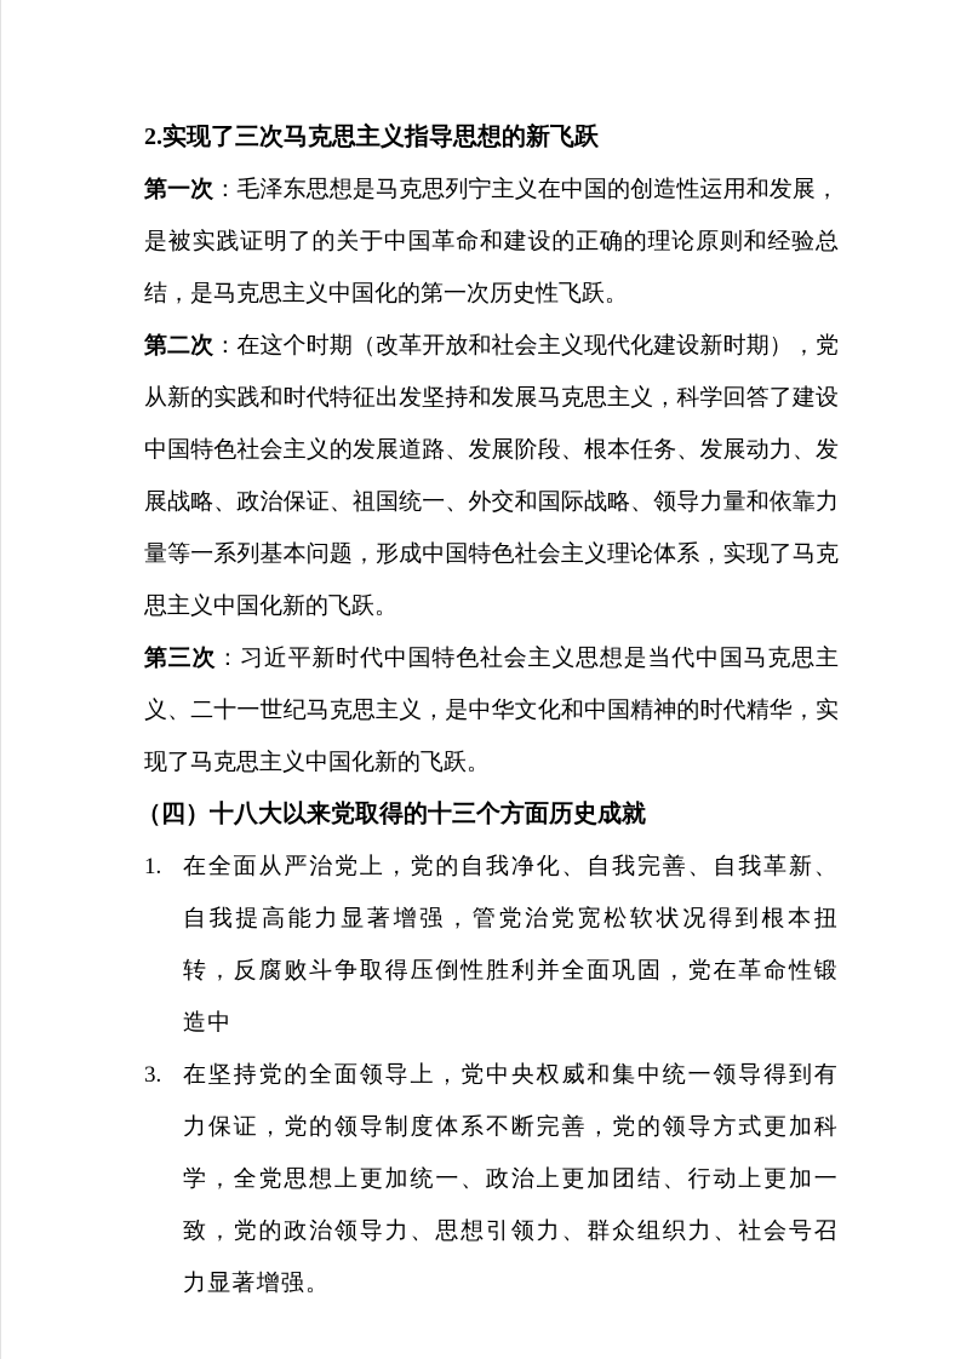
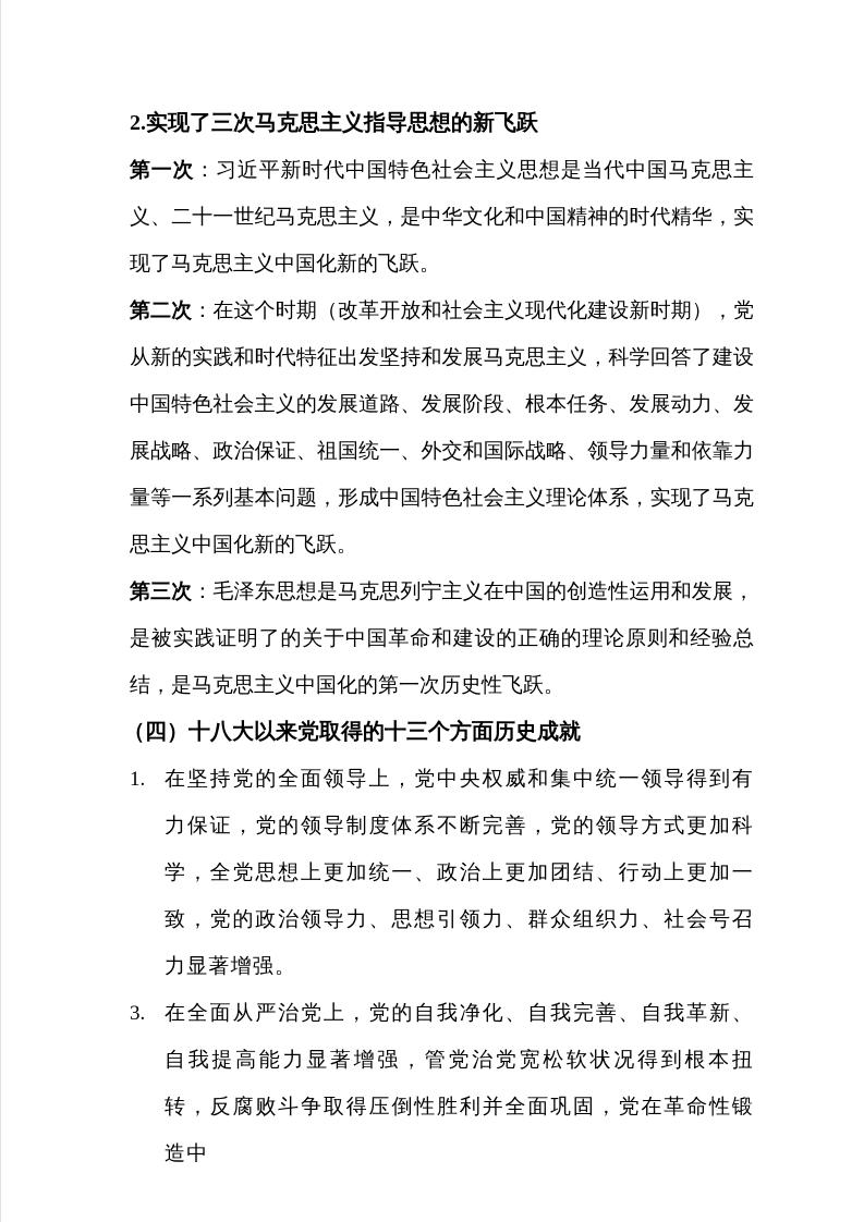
  2.实现了三次马克思主义指导思想的新飞跃
- 第一次：毛泽东思想是马克思列宁主义在中国的创造性运用和发展，是被实践证明了的关于中国革命和建设的正确的理论原则和经验总结，是马克思主义中国化的第一次历史性飞跃。
+ 第一次：习近平新时代中国特色社会主义思想是当代中国马克思主义、二十一世纪马克思主义，是中华文化和中国精神的时代精华，实现了马克思主义中国化新的飞跃。
  第二次：在这个时期（改革开放和社会主义现代化建设新时期），党从新的实践和时代特征出发坚持和发展马克思主义，科学回答了建设中国特色社会主义的发展道路、发展阶段、根本任务、发展动力、发展战略、政治保证、祖国统一、外交和国际战略、领导力量和依靠力量等一系列基本问题，形成中国特色社会主义理论体系，实现了马克思主义中国化新的飞跃。
- 第三次：习近平新时代中国特色社会主义思想是当代中国马克思主义、二十一世纪马克思主义，是中华文化和中国精神的时代精华，实现了马克思主义中国化新的飞跃。
+ 第三次：毛泽东思想是马克思列宁主义在中国的创造性运用和发展，是被实践证明了的关于中国革命和建设的正确的理论原则和经验总结，是马克思主义中国化的第一次历史性飞跃。
  （四）十八大以来党取得的十三个方面历史成就
  1.
- 在全面从严治党上，党的自我净化、自我完善、自我革新、自我提高能力显著增强，管党治党宽松软状况得到根本扭转，反腐败斗争取得压倒性胜利并全面巩固，党在革命性锻造中
+ 在坚持党的全面领导上，党中央权威和集中统一领导得到有力保证，党的领导制度体系不断完善，党的领导方式更加科学，全党思想上更加统一、政治上更加团结、行动上更加一致，党的政治领导力、思想引领力、群众组织力、社会号召力显著增强。
  3.
- 在坚持党的全面领导上，党中央权威和集中统一领导得到有力保证，党的领导制度体系不断完善，党的领导方式更加科学，全党思想上更加统一、政治上更加团结、行动上更加一致，党的政治领导力、思想引领力、群众组织力、社会号召力显著增强。
+ 在全面从严治党上，党的自我净化、自我完善、自我革新、自我提高能力显著增强，管党治党宽松软状况得到根本扭转，反腐败斗争取得压倒性胜利并全面巩固，党在革命性锻造中
